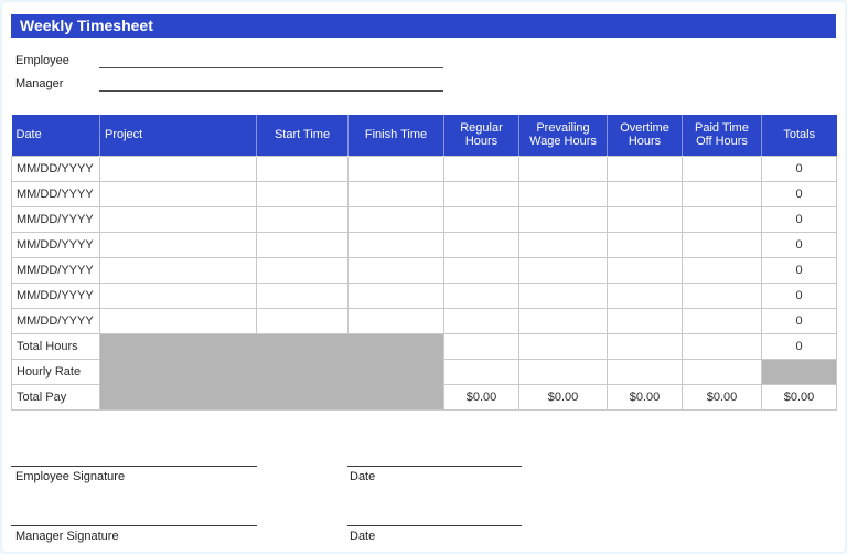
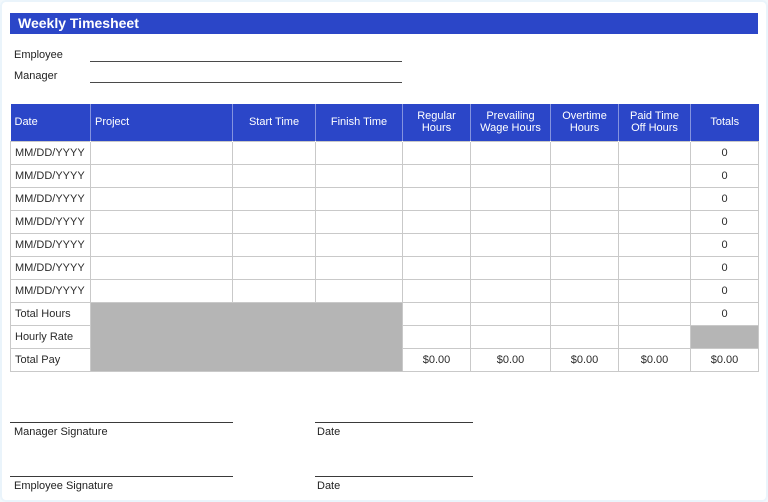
  Weekly Timesheet
  Employee
  Manager
  Date	Project	Start Time	Finish Time	Regular Hours	Prevailing Wage Hours	Overtime Hours	Paid Time Off Hours	Totals
  MM/DD/YYYY								0
  MM/DD/YYYY								0
  MM/DD/YYYY								0
  MM/DD/YYYY								0
  MM/DD/YYYY								0
  MM/DD/YYYY								0
  MM/DD/YYYY								0
  Total Hours						0
  Hourly Rate
  Total Pay	$0.00	$0.00	$0.00	$0.00	$0.00
- Employee Signature
+ Manager Signature
  Date
- Manager Signature
+ Employee Signature
  Date
